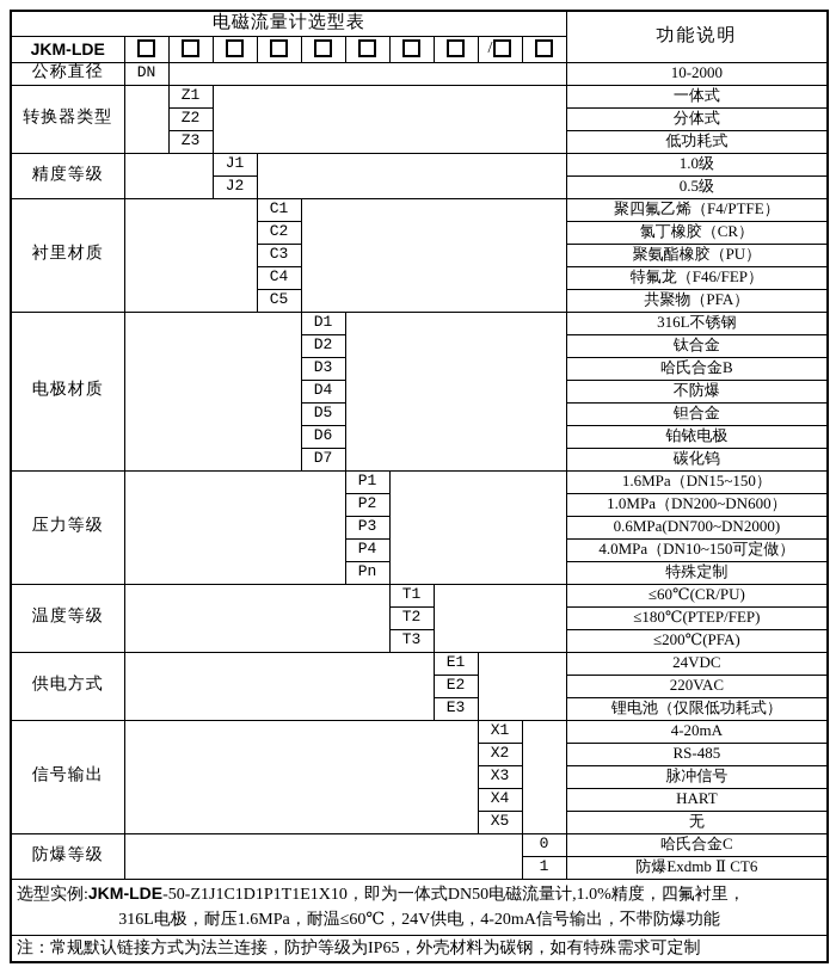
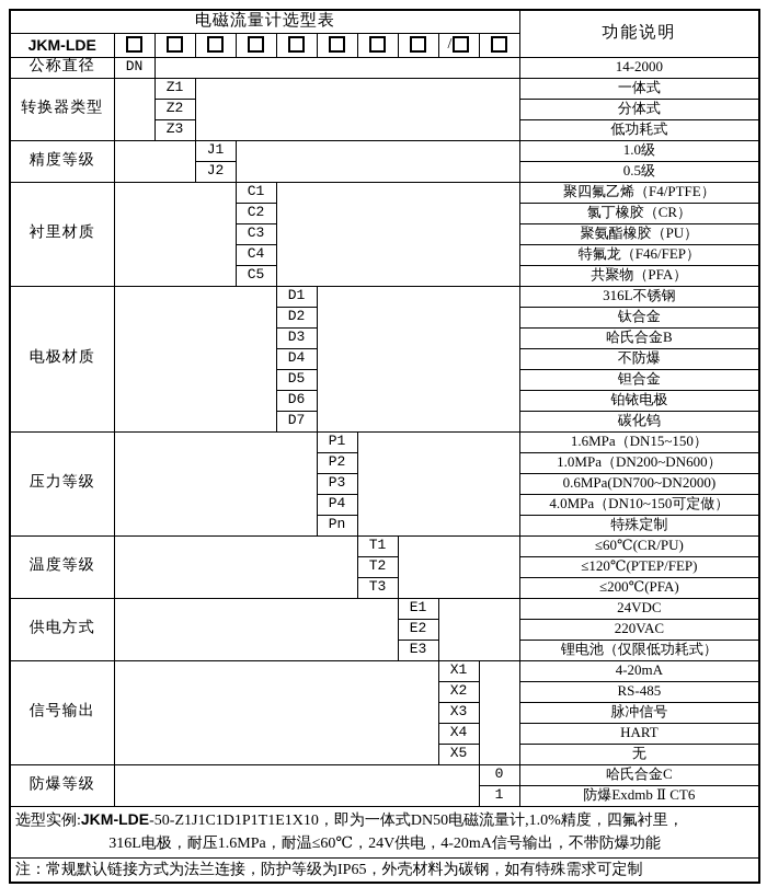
  电磁流量计选型表	功能说明
  JKM-LDE									/
- 公称直径	DN		10-2000
+ 公称直径	DN		14-2000
  转换器类型		Z1		一体式
  Z2	分体式
  Z3	低功耗式
  精度等级		J1		1.0级
  J2	0.5级
  衬里材质		C1		聚四氟乙烯（F4/PTFE）
  C2	氯丁橡胶（CR）
  C3	聚氨酯橡胶（PU）
  C4	特氟龙（F46/FEP）
  C5	共聚物（PFA）
  电极材质		D1		316L不锈钢
  D2	钛合金
  D3	哈氏合金B
  D4	不防爆
  D5	钽合金
  D6	铂铱电极
  D7	碳化钨
  压力等级		P1		1.6MPa（DN15~150）
  P2	1.0MPa（DN200~DN600）
  P3	0.6MPa(DN700~DN2000)
  P4	4.0MPa（DN10~150可定做）
  Pn	特殊定制
  温度等级		T1		≤60℃(CR/PU)
- T2	≤180℃(PTEP/FEP)
+ T2	≤120℃(PTEP/FEP)
  T3	≤200℃(PFA)
  供电方式		E1		24VDC
  E2	220VAC
  E3	锂电池（仅限低功耗式）
  信号输出		X1		4-20mA
  X2	RS-485
  X3	脉冲信号
  X4	HART
  X5	无
  防爆等级		0	哈氏合金C
  1	防爆Exdmb Ⅱ CT6
  选型实例:JKM-LDE-50-Z1J1C1D1P1T1E1X10，即为一体式DN50电磁流量计,1.0%精度，四氟衬里， 316L电极，耐压1.6MPa，耐温≤60℃，24V供电，4-20mA信号输出，不带防爆功能
  注：常规默认链接方式为法兰连接，防护等级为IP65，外壳材料为碳钢，如有特殊需求可定制
